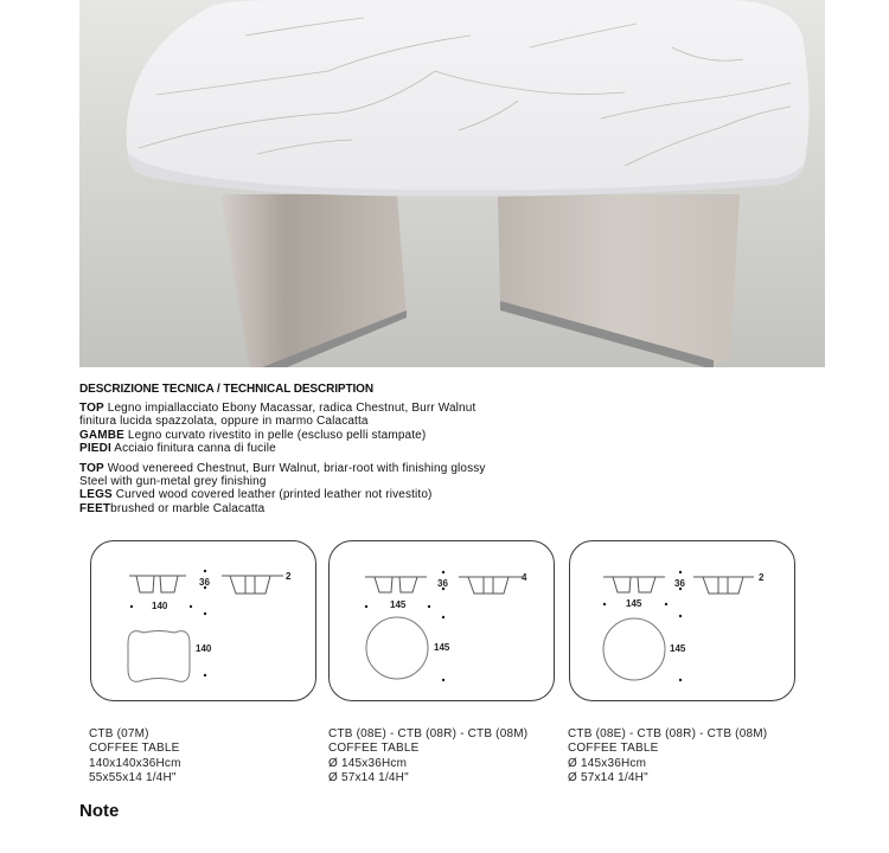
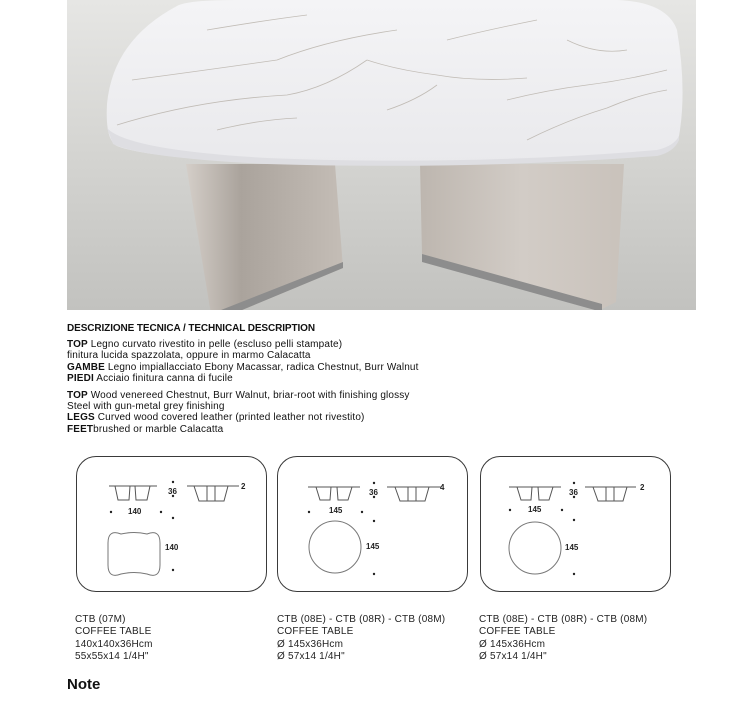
  DESCRIZIONE TECNICA / TECHNICAL DESCRIPTION
- TOP Legno impiallacciato Ebony Macassar, radica Chestnut, Burr Walnut
+ TOP Legno curvato rivestito in pelle (escluso pelli stampate)
  finitura lucida spazzolata, oppure in marmo Calacatta
- GAMBE Legno curvato rivestito in pelle (escluso pelli stampate)
+ GAMBE Legno impiallacciato Ebony Macassar, radica Chestnut, Burr Walnut
  PIEDI Acciaio finitura canna di fucile
  TOP Wood venereed Chestnut, Burr Walnut, briar-root with finishing glossy
  Steel with gun-metal grey finishing
  LEGS Curved wood covered leather (printed leather not rivestito)
  FEETbrushed or marble Calacatta
  36
  2
  140
  140
  36
  4
  145
  145
  36
  2
  145
  145
  CTB (07M)
  COFFEE TABLE
  140x140x36Hcm
  55x55x14 1/4H"
  CTB (08E) - CTB (08R) - CTB (08M)
  COFFEE TABLE
  Ø 145x36Hcm
  Ø 57x14 1/4H"
  CTB (08E) - CTB (08R) - CTB (08M)
  COFFEE TABLE
  Ø 145x36Hcm
  Ø 57x14 1/4H"
  Note
